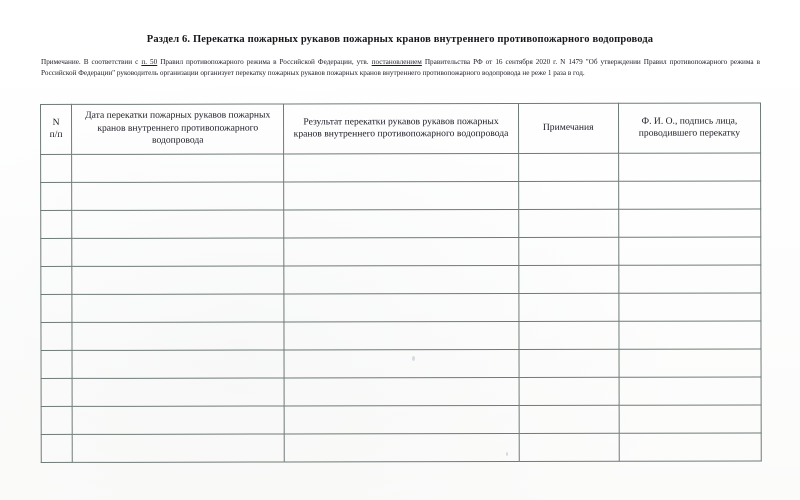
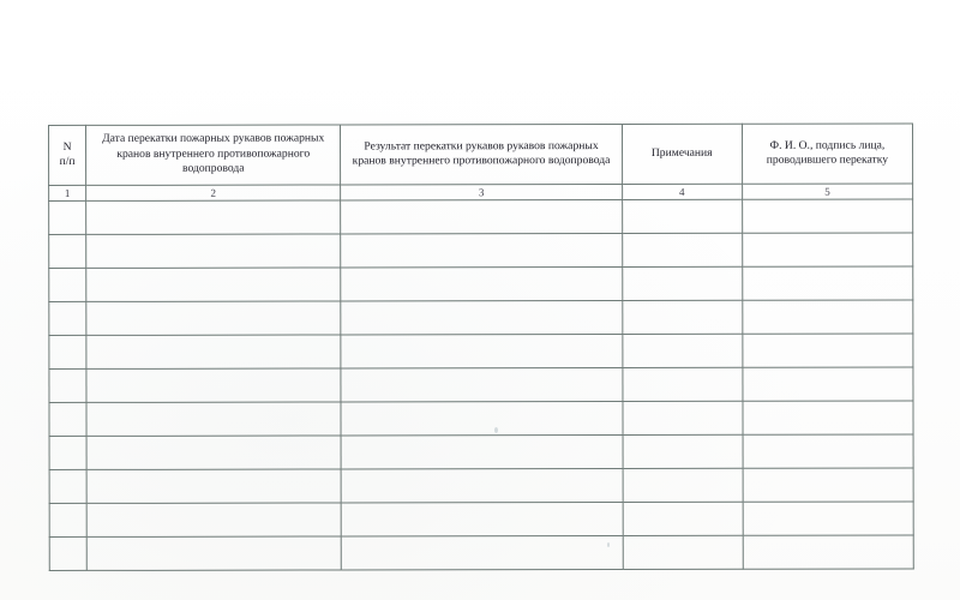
- Раздел 6. Перекатка пожарных рукавов пожарных кранов внутреннего противопожарного водопровода
- Примечание. В соответствии с п. 50 Правил противопожарного режима в Российской Федерации, утв. постановлением Правительства РФ от 16 сентября 2020 г. N 1479 "Об утверждении Правил противопожарного режима в Российской Федерации" руководитель организации организует перекатку пожарных рукавов пожарных кранов внутреннего противопожарного водопровода не реже 1 раза в год.
  N п/п	Дата перекатки пожарных рукавов пожарных кранов внутреннего противопожарного водопровода	Результат перекатки рукавов рукавов пожарных кранов внутреннего противопожарного водопровода	Примечания	Ф. И. О., подпись лица, проводившего перекатку
+ 1	2	3	4	5
